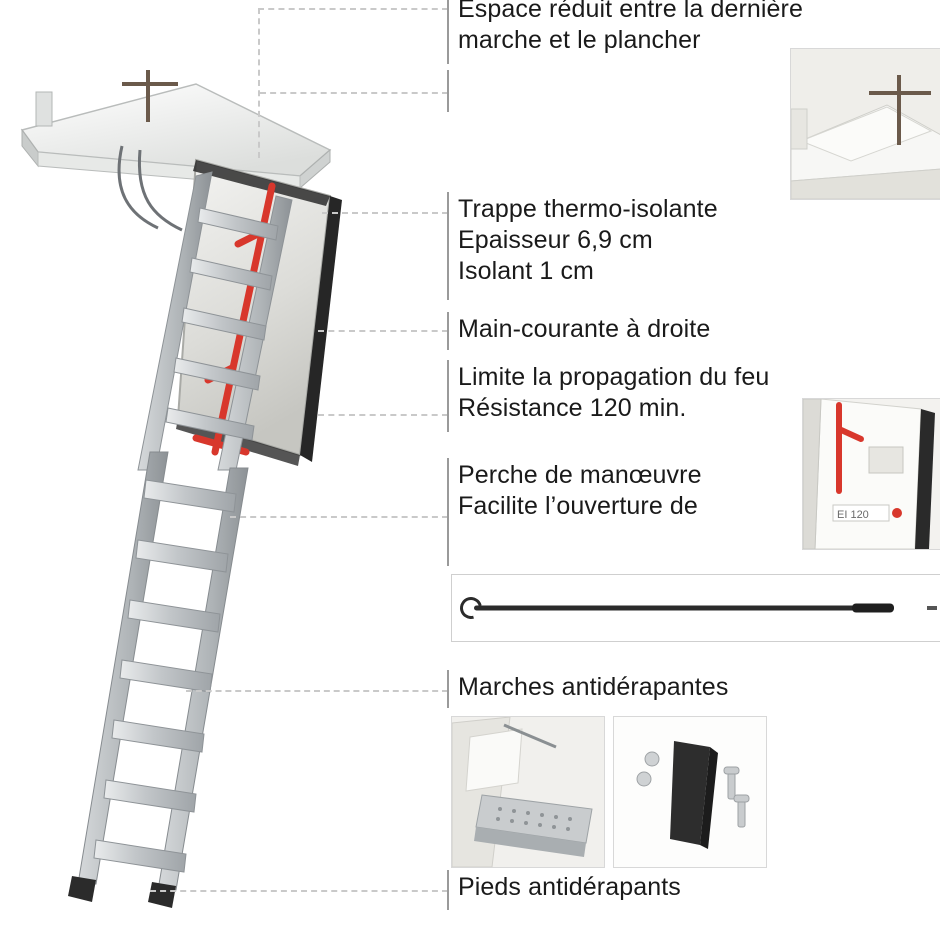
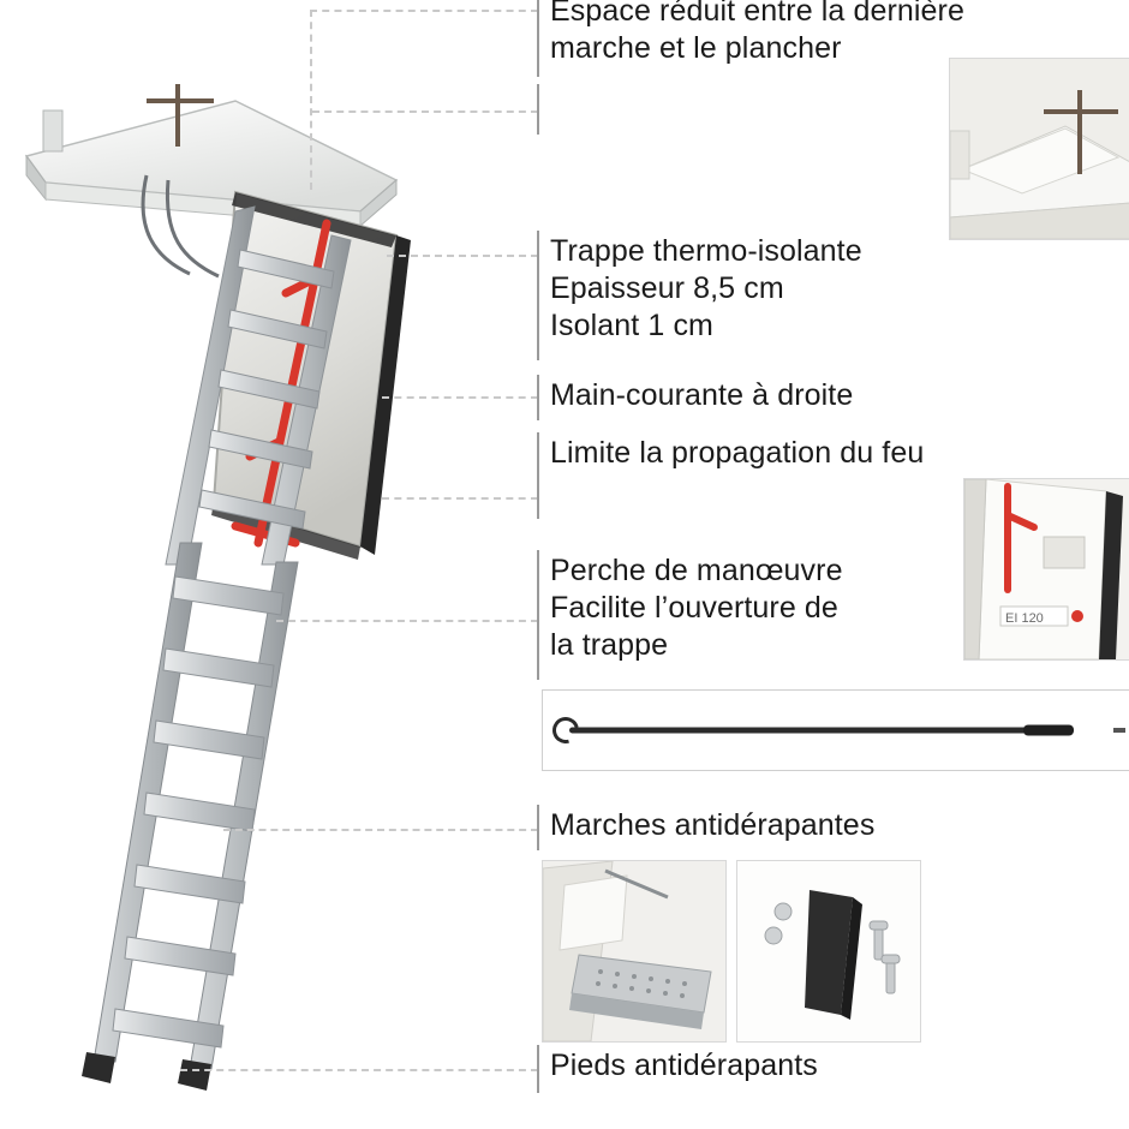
  Espace réduit entre la dernière
  marche et le plancher
  Trappe thermo-isolante
- Epaisseur 6,9 cm
+ Epaisseur 8,5 cm
  Isolant 1 cm
  Main-courante à droite
  Limite la propagation du feu
- Résistance 120 min.
  Perche de manœuvre
  Facilite l’ouverture de
+ la trappe
  Marches antidérapantes
  Pieds antidérapants
  EI 120
